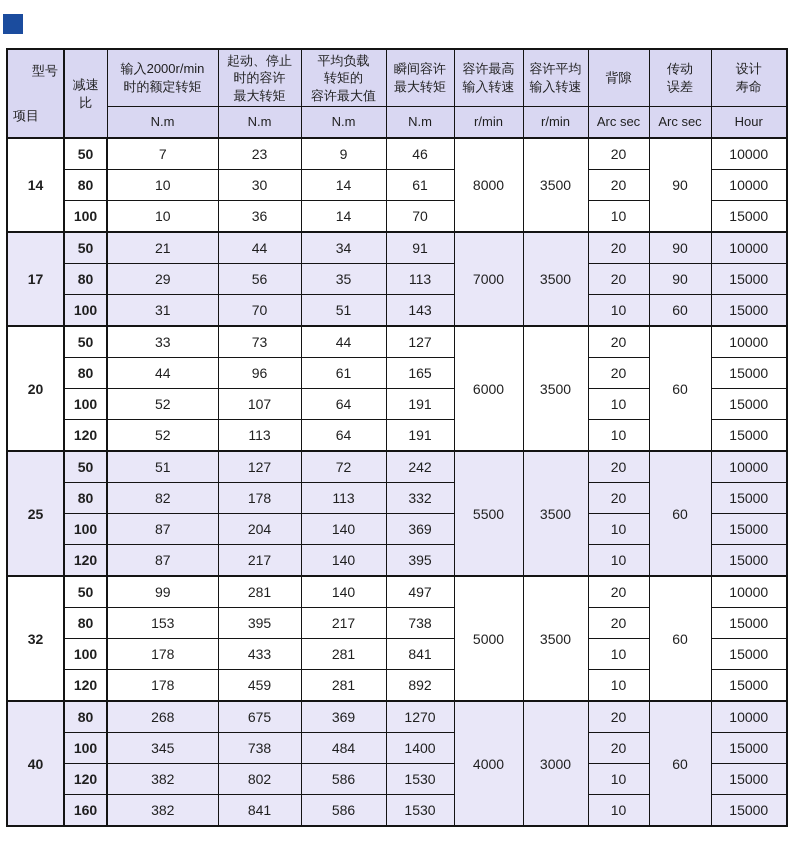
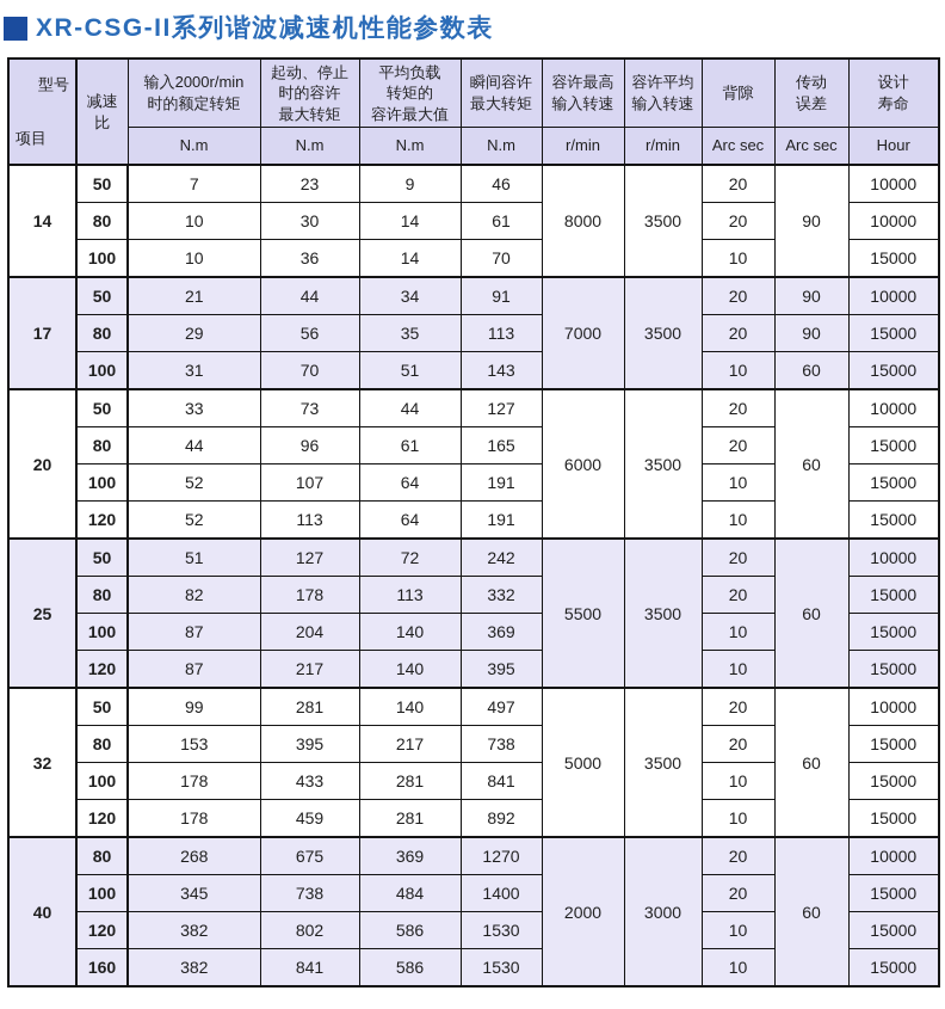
+ XR-CSG-II系列谐波减速机性能参数表
  型号 项目	减速 比	输入2000r/min 时的额定转矩	起动、停止 时的容许 最大转矩	平均负载 转矩的 容许最大值	瞬间容许 最大转矩	容许最高 输入转速	容许平均 输入转速	背隙	传动 误差	设计 寿命
  N.m	N.m	N.m	N.m	r/min	r/min	Arc sec	Arc sec	Hour
  14	50	7	23	9	46	8000	3500	20	90	10000
  80	10	30	14	61	20	10000
  100	10	36	14	70	10	15000
  17	50	21	44	34	91	7000	3500	20	90	10000
  80	29	56	35	113	20	90	15000
  100	31	70	51	143	10	60	15000
  20	50	33	73	44	127	6000	3500	20	60	10000
  80	44	96	61	165	20	15000
  100	52	107	64	191	10	15000
  120	52	113	64	191	10	15000
  25	50	51	127	72	242	5500	3500	20	60	10000
  80	82	178	113	332	20	15000
  100	87	204	140	369	10	15000
  120	87	217	140	395	10	15000
  32	50	99	281	140	497	5000	3500	20	60	10000
  80	153	395	217	738	20	15000
  100	178	433	281	841	10	15000
  120	178	459	281	892	10	15000
- 40	80	268	675	369	1270	4000	3000	20	60	10000
+ 40	80	268	675	369	1270	2000	3000	20	60	10000
  100	345	738	484	1400	20	15000
  120	382	802	586	1530	10	15000
  160	382	841	586	1530	10	15000
